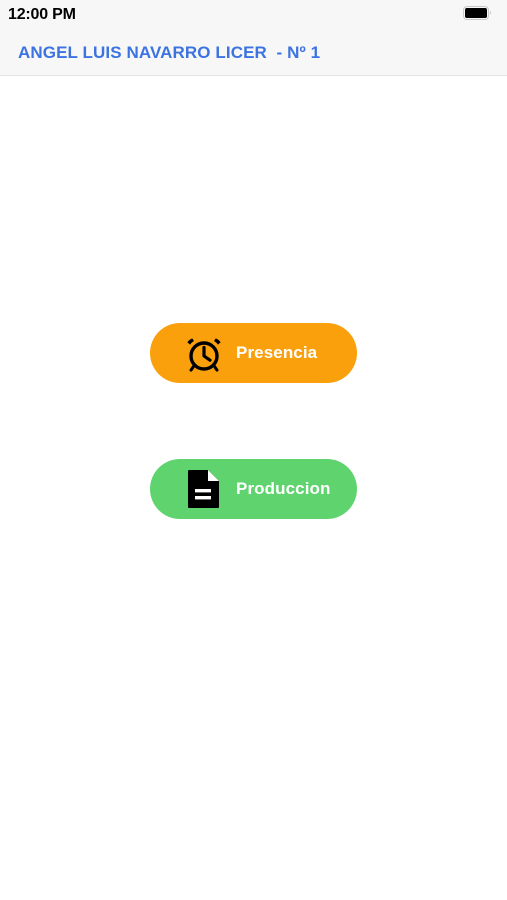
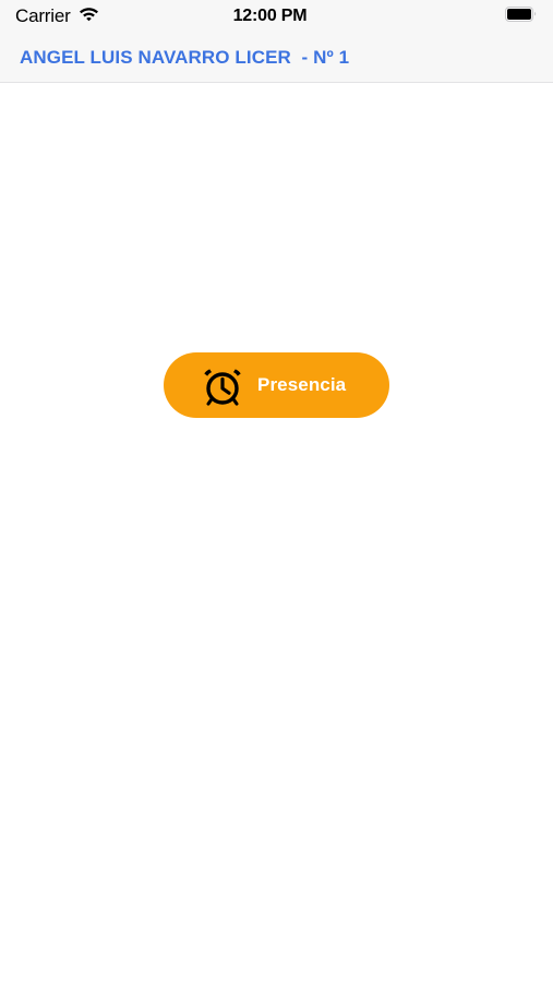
+ Carrier
  12:00 PM
  ANGEL LUIS NAVARRO LICER - Nº 1
  Presencia
- Produccion
